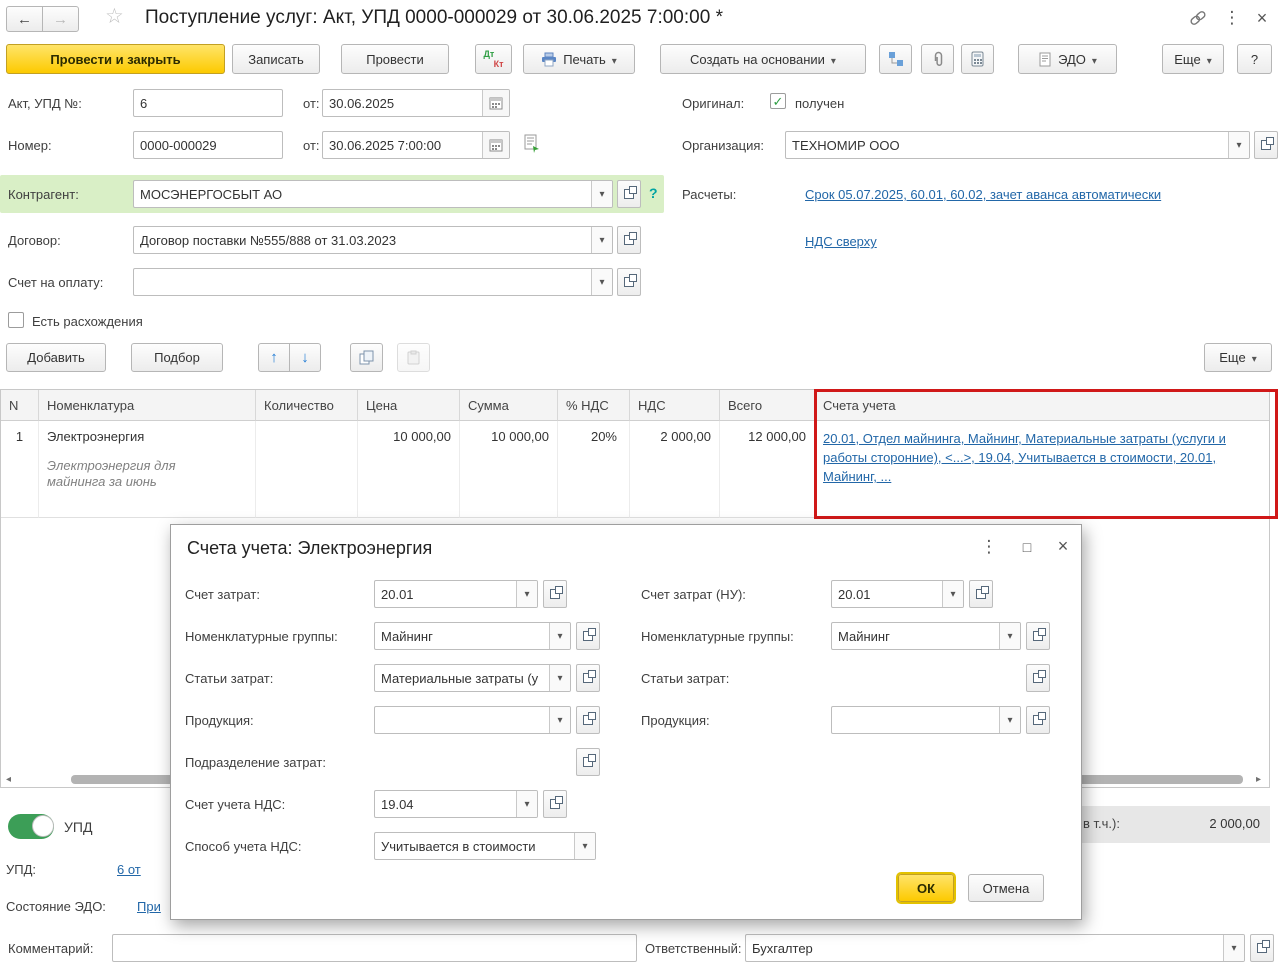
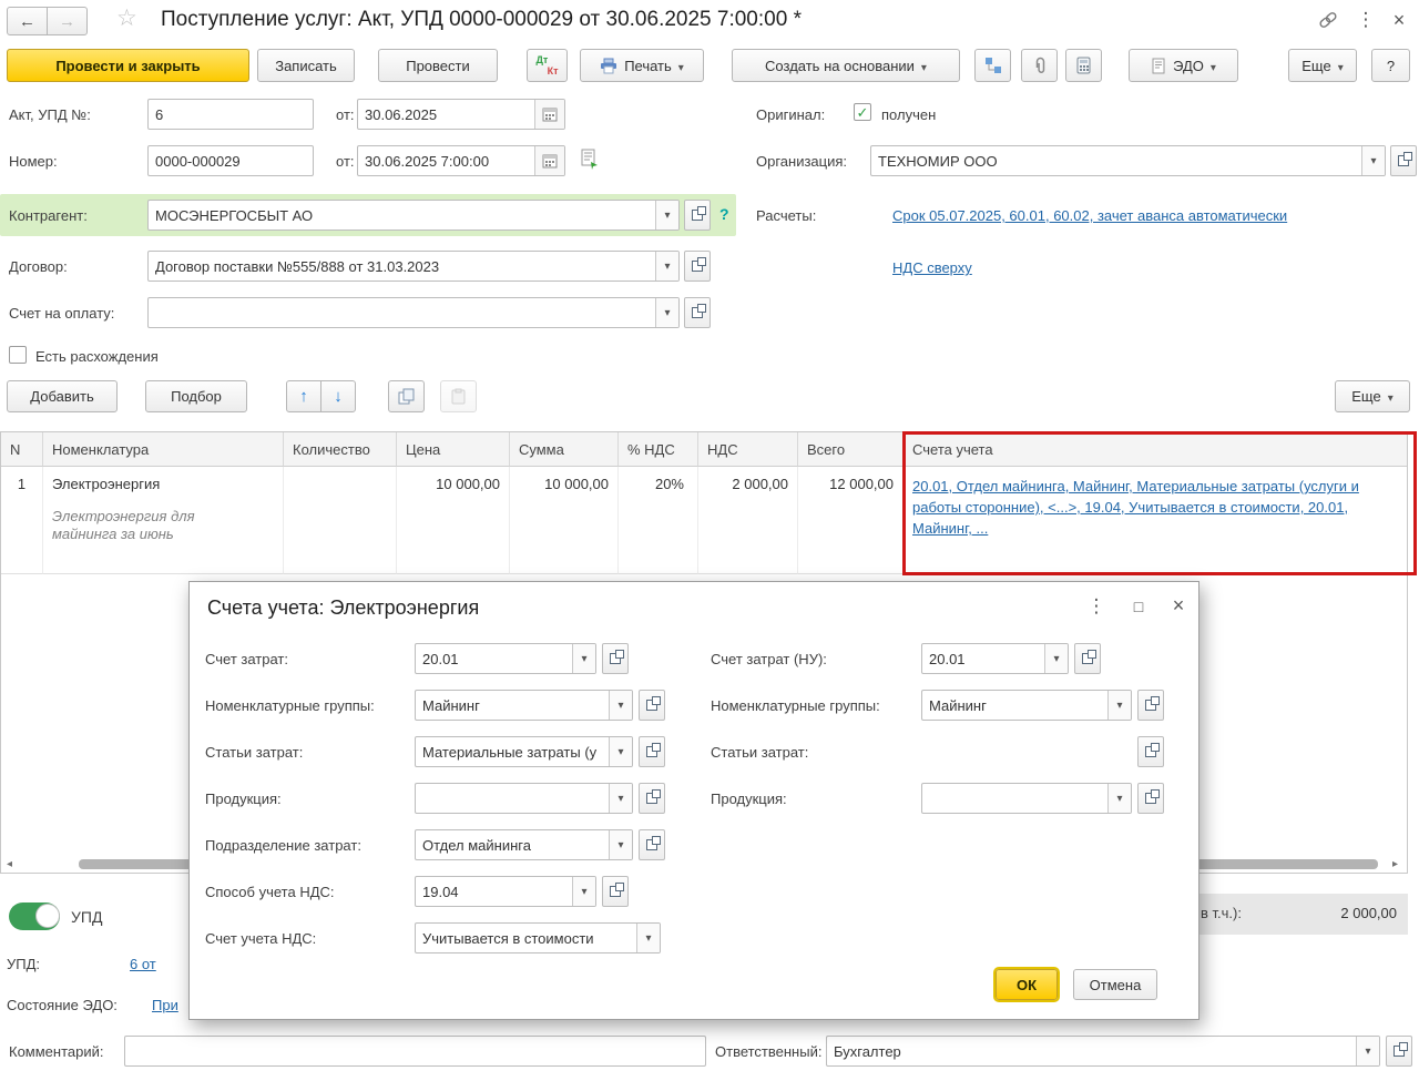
  Поступление услуг: Акт, УПД 0000-000029 от 30.06.2025 7:00:00 *
  Провести и закрыть
  Записать
  Провести
  Дт
  Кт
  Печать
  Создать на основании
  ЭДО
  Еще
  ?
  Акт, УПД №:
  6
  от:
  30.06.2025
  Номер:
  0000-000029
  от:
  30.06.2025 7:00:00
  Контрагент:
  МОСЭНЕРГОСБЫТ АО
  ?
  Договор:
  Договор поставки №555/888 от 31.03.2023
  Счет на оплату:
  Есть расхождения
  Оригинал:
  получен
  Организация:
  ТЕХНОМИР ООО
  Расчеты:
  Срок 05.07.2025, 60.01, 60.02, зачет аванса автоматически
  НДС сверху
  Добавить
  Подбор
  Еще
  N
  Номенклатура
  Количество
  Цена
  Сумма
  % НДС
  НДС
  Всего
  Счета учета
  1
  Электроэнергия
  Электроэнергия для майнинга за июнь
  10 000,00
  10 000,00
  20%
  2 000,00
  12 000,00
  20.01, Отдел майнинга, Майнинг, Материальные затраты (услуги и работы сторонние), <...>, 19.04, Учитывается в стоимости, 20.01, Майнинг, ...
  ◂
  ▸
  в т.ч.):
  2 000,00
  УПД
  УПД:
  6 от
  Состояние ЭДО:
  При
  Комментарий:
  Ответственный:
  Бухгалтер
  Счета учета: Электроэнергия
  Счет затрат:
  20.01
  Номенклатурные группы:
  Майнинг
  Статьи затрат:
  Материальные затраты (у
  Продукция:
  Подразделение затрат:
+ Отдел майнинга
- Счет учета НДС:
+ Способ учета НДС:
  19.04
- Способ учета НДС:
+ Счет учета НДС:
  Учитывается в стоимости
  Счет затрат (НУ):
  20.01
  Номенклатурные группы:
  Майнинг
  Статьи затрат:
  Продукция:
  ОК
  Отмена
